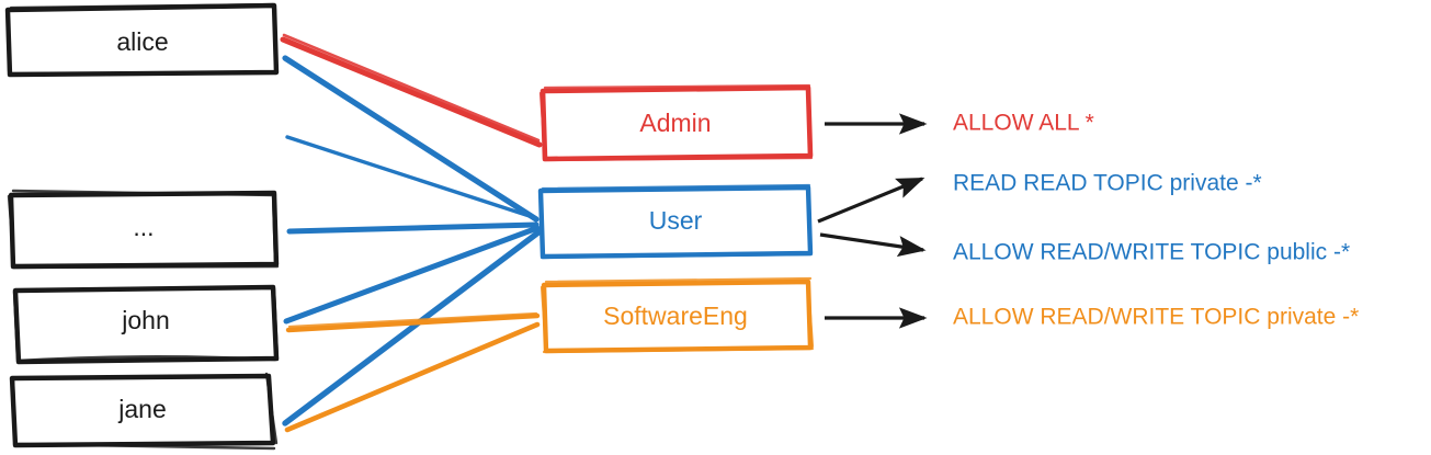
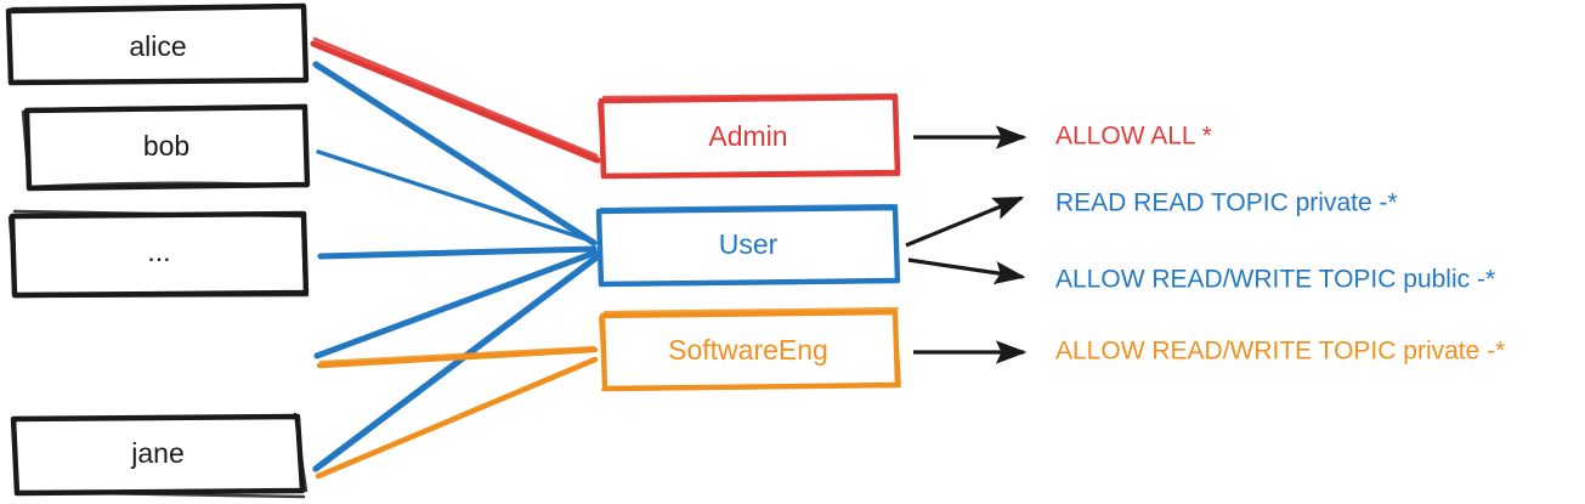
  alice
+ bob
  ...
- john
  jane
  Admin
  User
  SoftwareEng
  ALLOW ALL *
  READ READ TOPIC private -*
  ALLOW READ/WRITE TOPIC public -*
  ALLOW READ/WRITE TOPIC private -*
